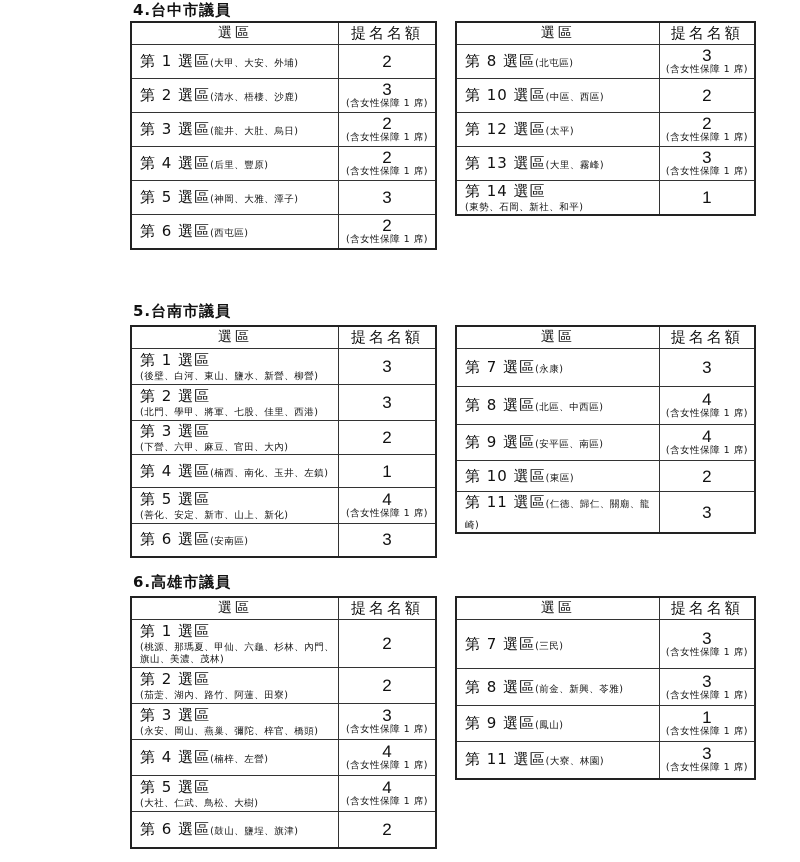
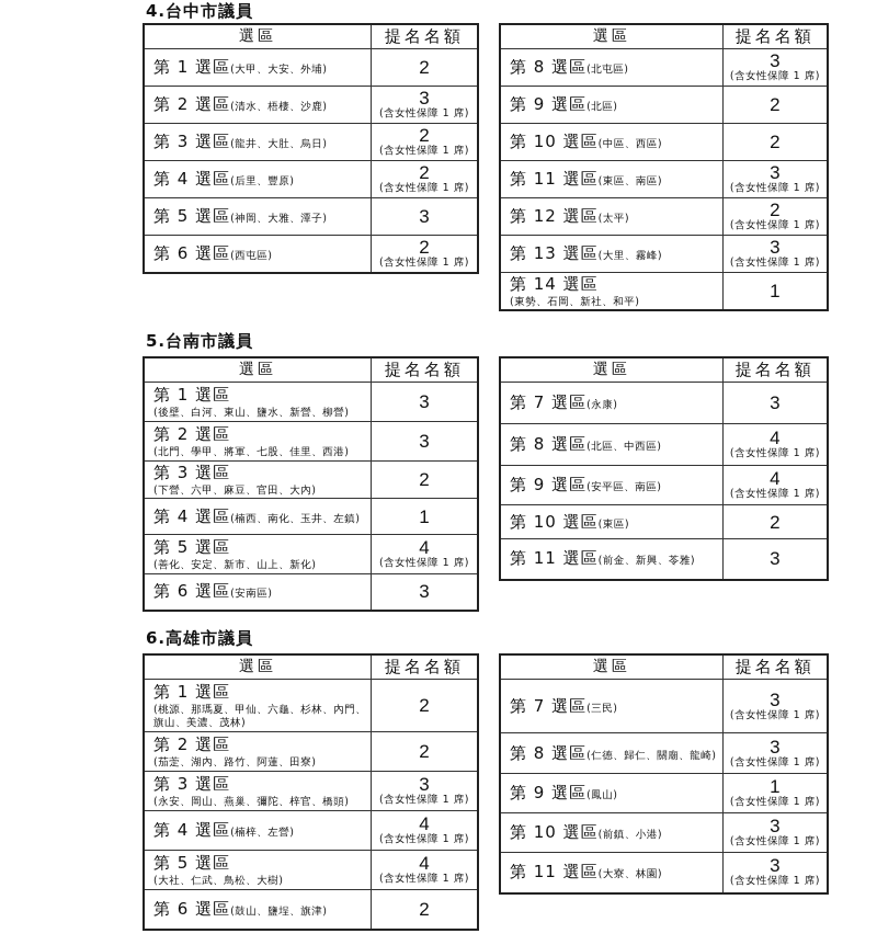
  4.台中市議員
  5.台南市議員
  6.高雄市議員
  選區	提名名額
  第 1 選區(大甲、大安、外埔)	2
  第 2 選區(清水、梧棲、沙鹿)	3(含女性保障 1 席)
  第 3 選區(龍井、大肚、烏日)	2(含女性保障 1 席)
  第 4 選區(后里、豐原)	2(含女性保障 1 席)
  第 5 選區(神岡、大雅、潭子)	3
  第 6 選區(西屯區)	2(含女性保障 1 席)
  選區	提名名額
  第 8 選區(北屯區)	3(含女性保障 1 席)
+ 第 9 選區(北區)	2
  第 10 選區(中區、西區)	2
+ 第 11 選區(東區、南區)	3(含女性保障 1 席)
  第 12 選區(太平)	2(含女性保障 1 席)
  第 13 選區(大里、霧峰)	3(含女性保障 1 席)
  第 14 選區(東勢、石岡、新社、和平)	1
  選區	提名名額
  第 1 選區(後壁、白河、東山、鹽水、新營、柳營)	3
  第 2 選區(北門、學甲、將軍、七股、佳里、西港)	3
  第 3 選區(下營、六甲、麻豆、官田、大內)	2
  第 4 選區(楠西、南化、玉井、左鎮)	1
  第 5 選區(善化、安定、新市、山上、新化)	4(含女性保障 1 席)
  第 6 選區(安南區)	3
  選區	提名名額
  第 7 選區(永康)	3
  第 8 選區(北區、中西區)	4(含女性保障 1 席)
  第 9 選區(安平區、南區)	4(含女性保障 1 席)
  第 10 選區(東區)	2
- 第 11 選區(仁德、歸仁、關廟、龍崎)	3
+ 第 11 選區(前金、新興、苓雅)	3
  選區	提名名額
  第 1 選區(桃源、那瑪夏、甲仙、六龜、杉林、內門、旗山、美濃、茂林)	2
  第 2 選區(茄萣、湖內、路竹、阿蓮、田寮)	2
  第 3 選區(永安、岡山、燕巢、彌陀、梓官、橋頭)	3(含女性保障 1 席)
  第 4 選區(楠梓、左營)	4(含女性保障 1 席)
  第 5 選區(大社、仁武、鳥松、大樹)	4(含女性保障 1 席)
  第 6 選區(鼓山、鹽埕、旗津)	2
  選區	提名名額
  第 7 選區(三民)	3(含女性保障 1 席)
- 第 8 選區(前金、新興、苓雅)	3(含女性保障 1 席)
+ 第 8 選區(仁德、歸仁、關廟、龍崎)	3(含女性保障 1 席)
  第 9 選區(鳳山)	1(含女性保障 1 席)
+ 第 10 選區(前鎮、小港)	3(含女性保障 1 席)
  第 11 選區(大寮、林園)	3(含女性保障 1 席)
